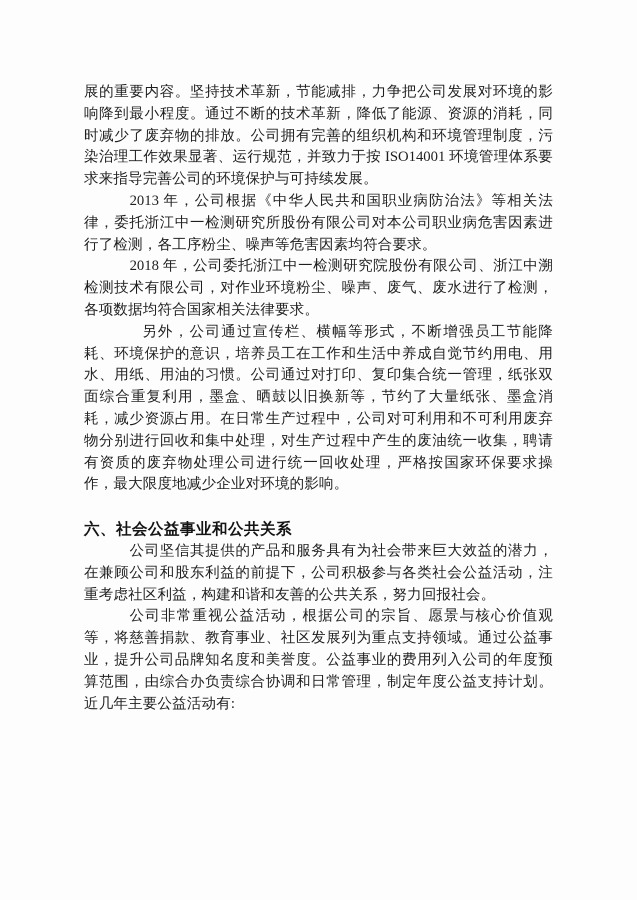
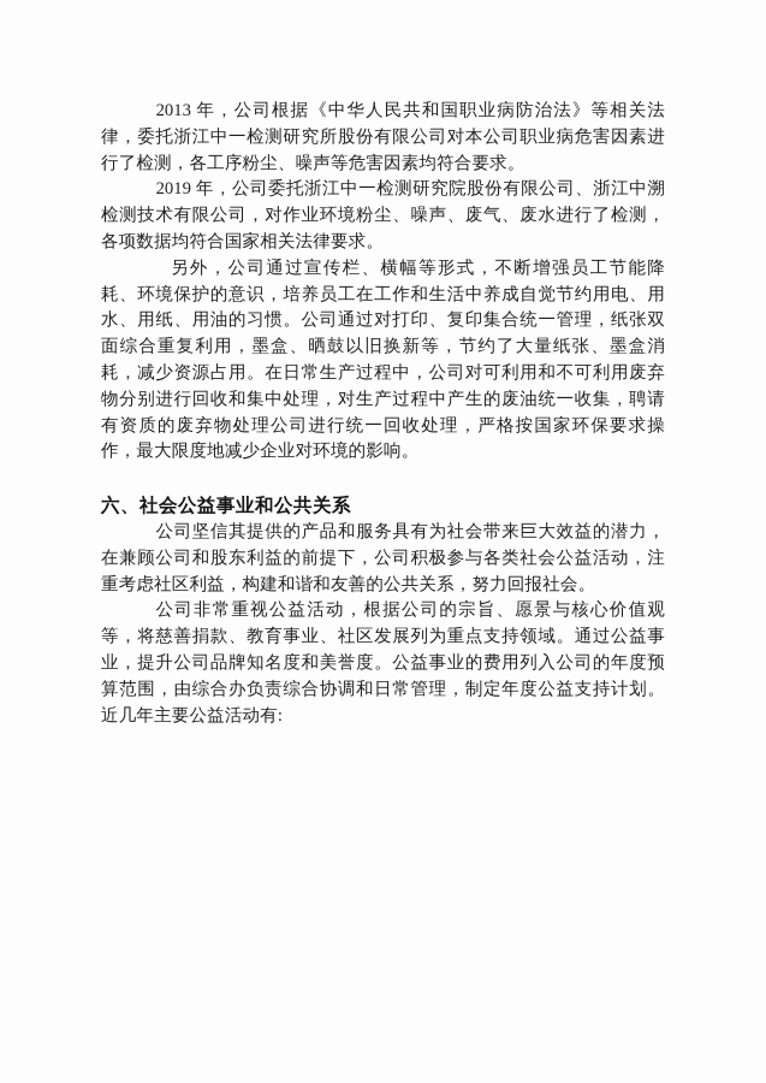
- 展的重要内容。坚持技术革新，节能减排，力争把公司发展对环境的影响降到最小程度。通过不断的技术革新，降低了能源、资源的消耗，同时减少了废弃物的排放。公司拥有完善的组织机构和环境管理制度，污染治理工作效果显著、运行规范，并致力于按 ISO14001 环境管理体系要求来指导完善公司的环境保护与可持续发展。
  2013 年，公司根据《中华人民共和国职业病防治法》等相关法律，委托浙江中一检测研究所股份有限公司对本公司职业病危害因素进行了检测，各工序粉尘、噪声等危害因素均符合要求。
- 2018 年，公司委托浙江中一检测研究院股份有限公司、浙江中溯检测技术有限公司，对作业环境粉尘、噪声、废气、废水进行了检测，各项数据均符合国家相关法律要求。
+ 2019 年，公司委托浙江中一检测研究院股份有限公司、浙江中溯检测技术有限公司，对作业环境粉尘、噪声、废气、废水进行了检测，各项数据均符合国家相关法律要求。
  另外，公司通过宣传栏、横幅等形式，不断增强员工节能降耗、环境保护的意识，培养员工在工作和生活中养成自觉节约用电、用水、用纸、用油的习惯。公司通过对打印、复印集合统一管理，纸张双面综合重复利用，墨盒、晒鼓以旧换新等，节约了大量纸张、墨盒消耗，减少资源占用。在日常生产过程中，公司对可利用和不可利用废弃物分别进行回收和集中处理，对生产过程中产生的废油统一收集，聘请有资质的废弃物处理公司进行统一回收处理，严格按国家环保要求操作，最大限度地减少企业对环境的影响。
  六、社会公益事业和公共关系
  公司坚信其提供的产品和服务具有为社会带来巨大效益的潜力，在兼顾公司和股东利益的前提下，公司积极参与各类社会公益活动，注重考虑社区利益，构建和谐和友善的公共关系，努力回报社会。
  公司非常重视公益活动，根据公司的宗旨、愿景与核心价值观等，将慈善捐款、教育事业、社区发展列为重点支持领域。通过公益事业，提升公司品牌知名度和美誉度。公益事业的费用列入公司的年度预算范围，由综合办负责综合协调和日常管理，制定年度公益支持计划。近几年主要公益活动有:
